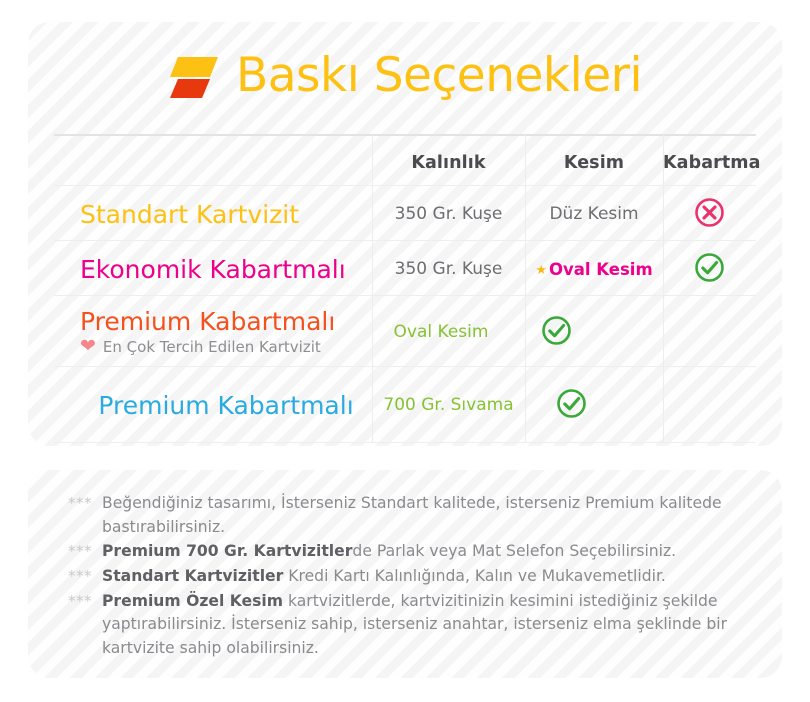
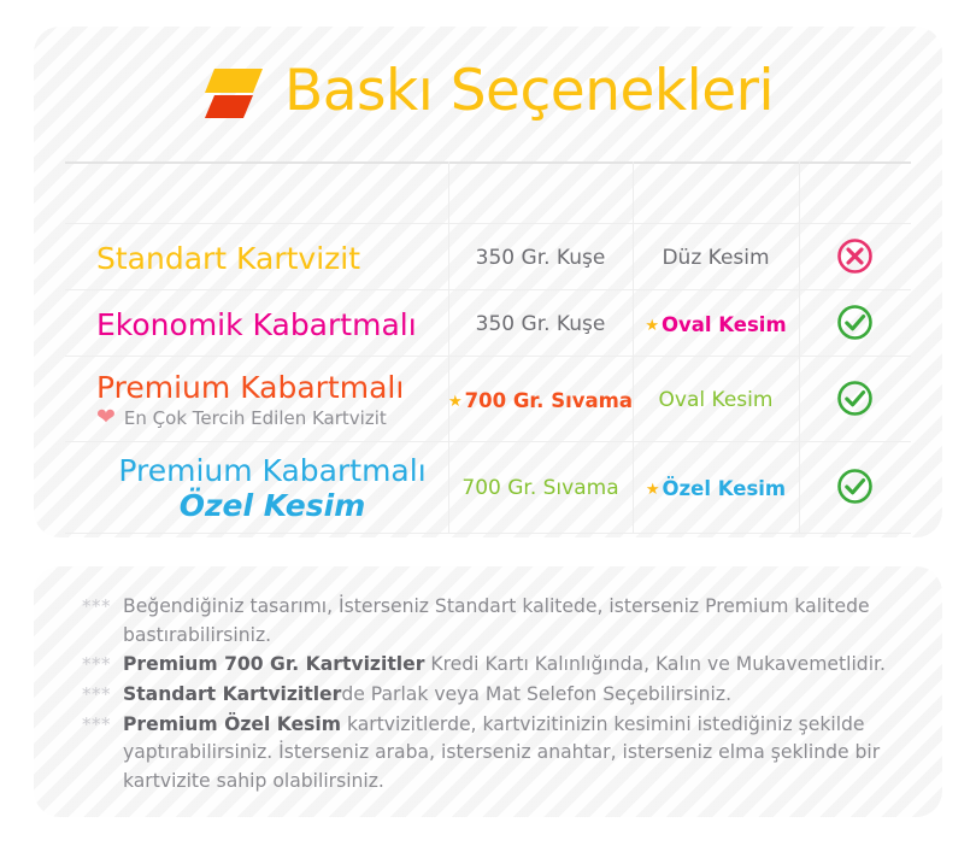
  Baskı Seçenekleri
- Kalınlık
- Kesim
- Kabartma
  Standart Kartvizit
  350 Gr. Kuşe
  Düz Kesim
  Ekonomik Kabartmalı
  350 Gr. Kuşe
  ★ Oval Kesim
  Premium Kabartmalı
  ❤
  En Çok Tercih Edilen Kartvizit
+ ★ 700 Gr. Sıvama
  Oval Kesim
  Premium Kabartmalı
+ Özel Kesim
  700 Gr. Sıvama
+ ★ Özel Kesim
  ***
  Beğendiğiniz tasarımı, İsterseniz Standart kalitede, isterseniz Premium kalitede bastırabilirsiniz.
  ***
- Premium 700 Gr. Kartvizitlerde Parlak veya Mat Selefon Seçebilirsiniz.
+ Premium 700 Gr. Kartvizitler Kredi Kartı Kalınlığında, Kalın ve Mukavemetlidir.
  ***
- Standart Kartvizitler Kredi Kartı Kalınlığında, Kalın ve Mukavemetlidir.
+ Standart Kartvizitlerde Parlak veya Mat Selefon Seçebilirsiniz.
  ***
- Premium Özel Kesim kartvizitlerde, kartvizitinizin kesimini istediğiniz şekilde yaptırabilirsiniz. İsterseniz sahip, isterseniz anahtar, isterseniz elma şeklinde bir kartvizite sahip olabilirsiniz.
+ Premium Özel Kesim kartvizitlerde, kartvizitinizin kesimini istediğiniz şekilde yaptırabilirsiniz. İsterseniz araba, isterseniz anahtar, isterseniz elma şeklinde bir kartvizite sahip olabilirsiniz.
